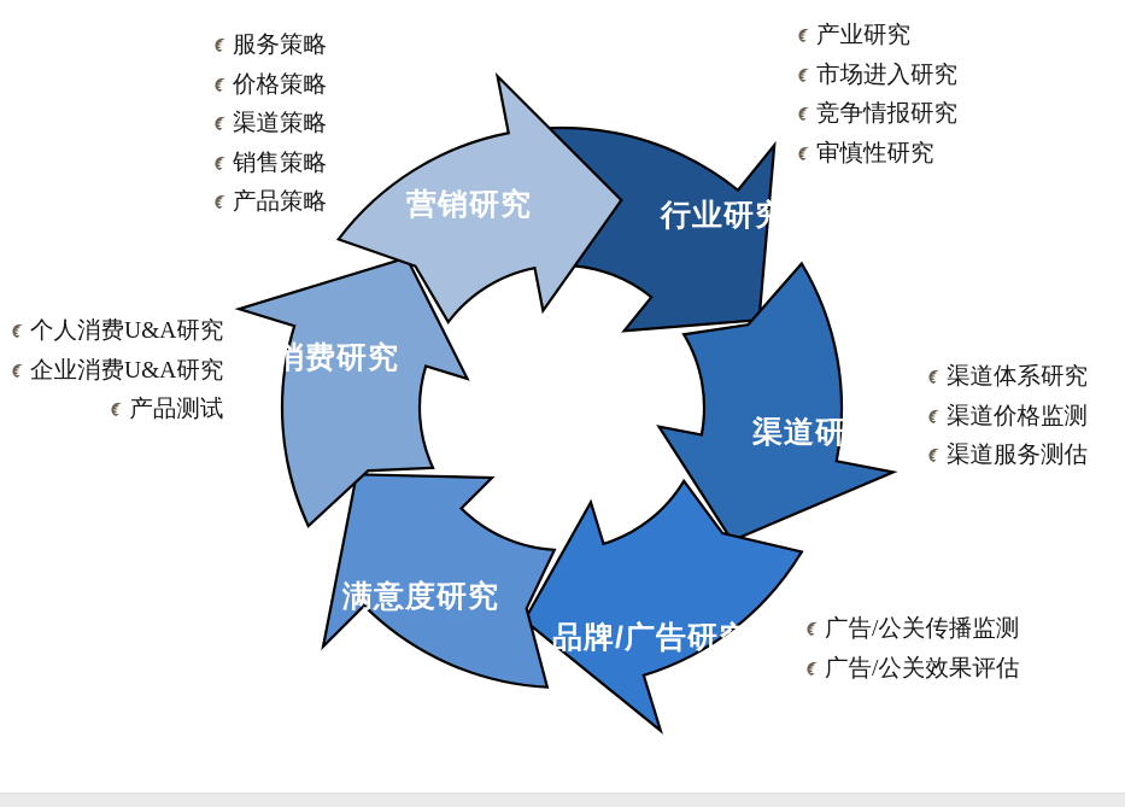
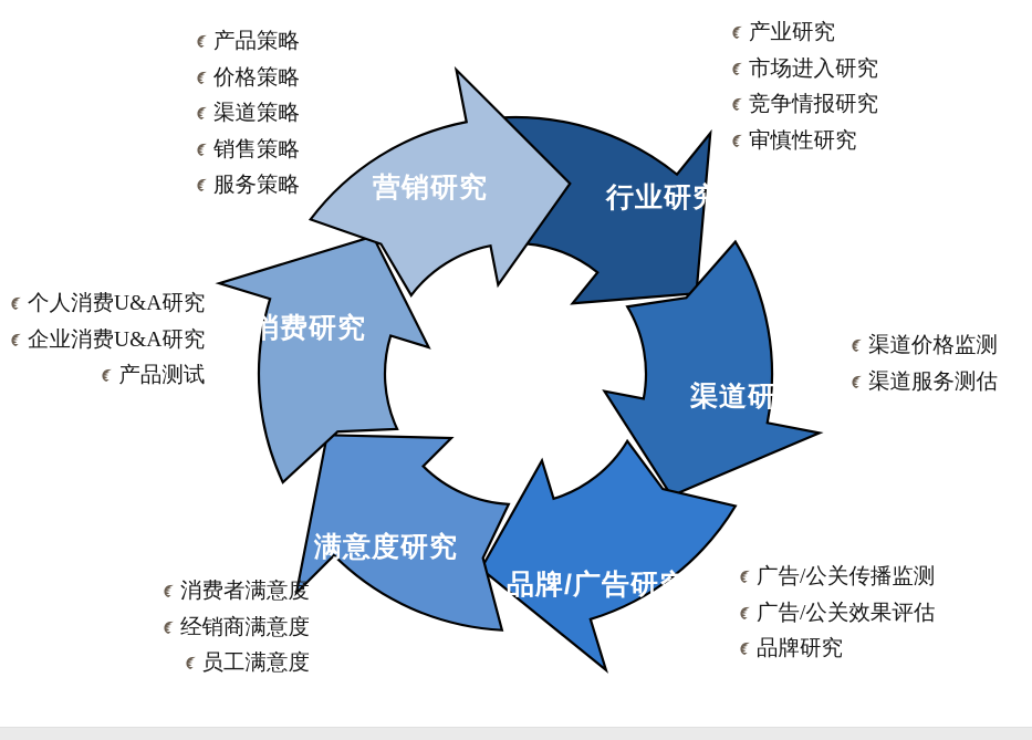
  营销研究
  行业研究
  渠道研究
  品牌/广告研究
  满意度研究
  消费研究
- 服务策略
+ 产品策略
  价格策略
  渠道策略
  销售策略
- 产品策略
+ 服务策略
  产业研究
  市场进入研究
  竞争情报研究
  审慎性研究
- 渠道体系研究
  渠道价格监测
  渠道服务测估
  广告/公关传播监测
  广告/公关效果评估
+ 品牌研究
+ 消费者满意度
+ 经销商满意度
+ 员工满意度
  个人消费U&A研究
  企业消费U&A研究
  产品测试
